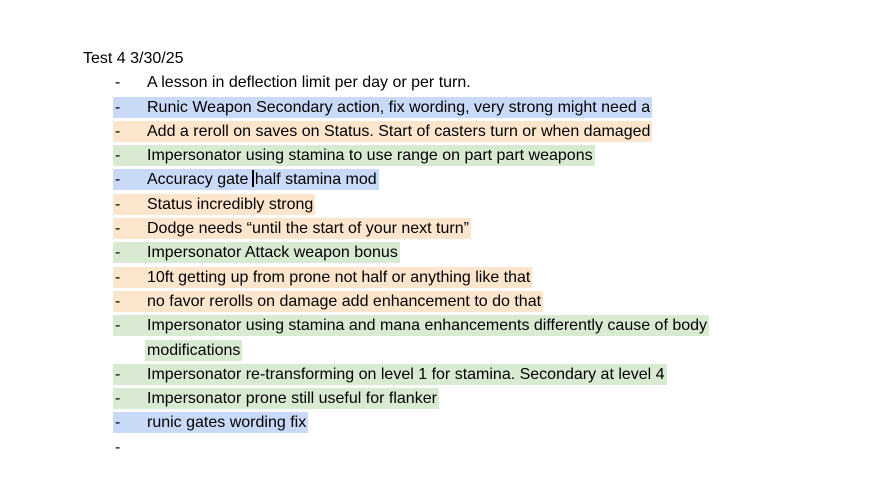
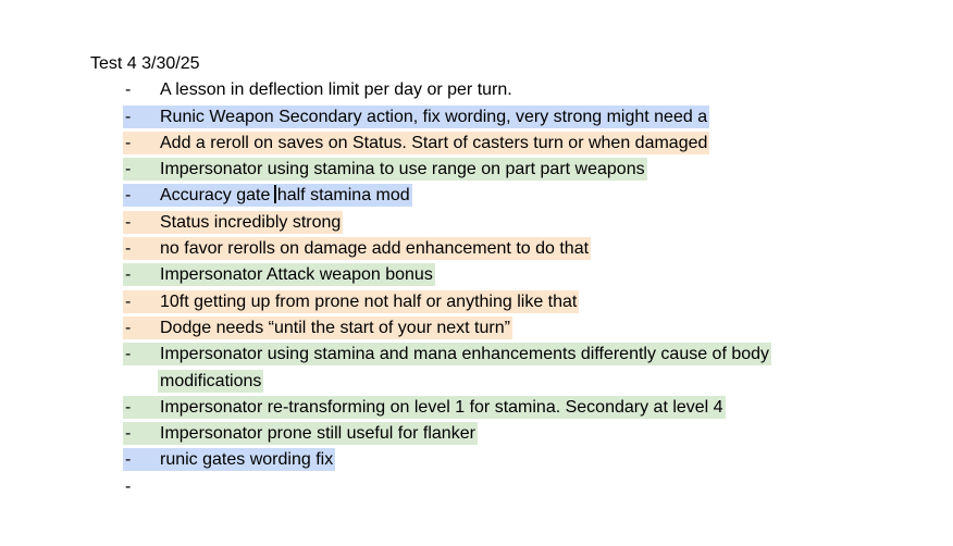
  Test 4 3/30/25
  - A lesson in deflection limit per day or per turn.
  - Runic Weapon Secondary action, fix wording, very strong might need a
  - Add a reroll on saves on Status. Start of casters turn or when damaged
  - Impersonator using stamina to use range on part part weapons
  - Accuracy gate half stamina mod
  - Status incredibly strong
- - Dodge needs “until the start of your next turn”
+ - no favor rerolls on damage add enhancement to do that
  - Impersonator Attack weapon bonus
  - 10ft getting up from prone not half or anything like that
- - no favor rerolls on damage add enhancement to do that
+ - Dodge needs “until the start of your next turn”
  - Impersonator using stamina and mana enhancements differently cause of body modifications
  - Impersonator re-transforming on level 1 for stamina. Secondary at level 4
  - Impersonator prone still useful for flanker
  - runic gates wording fix
  -
